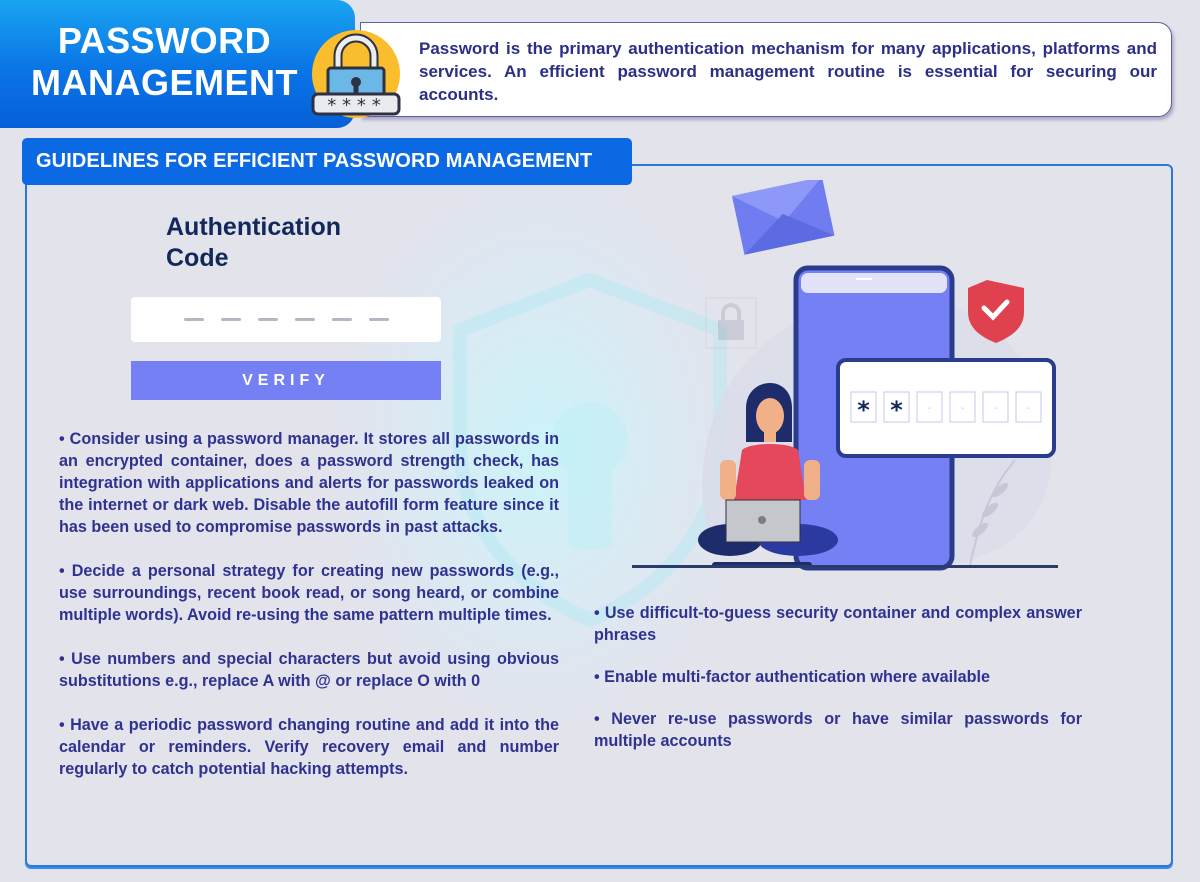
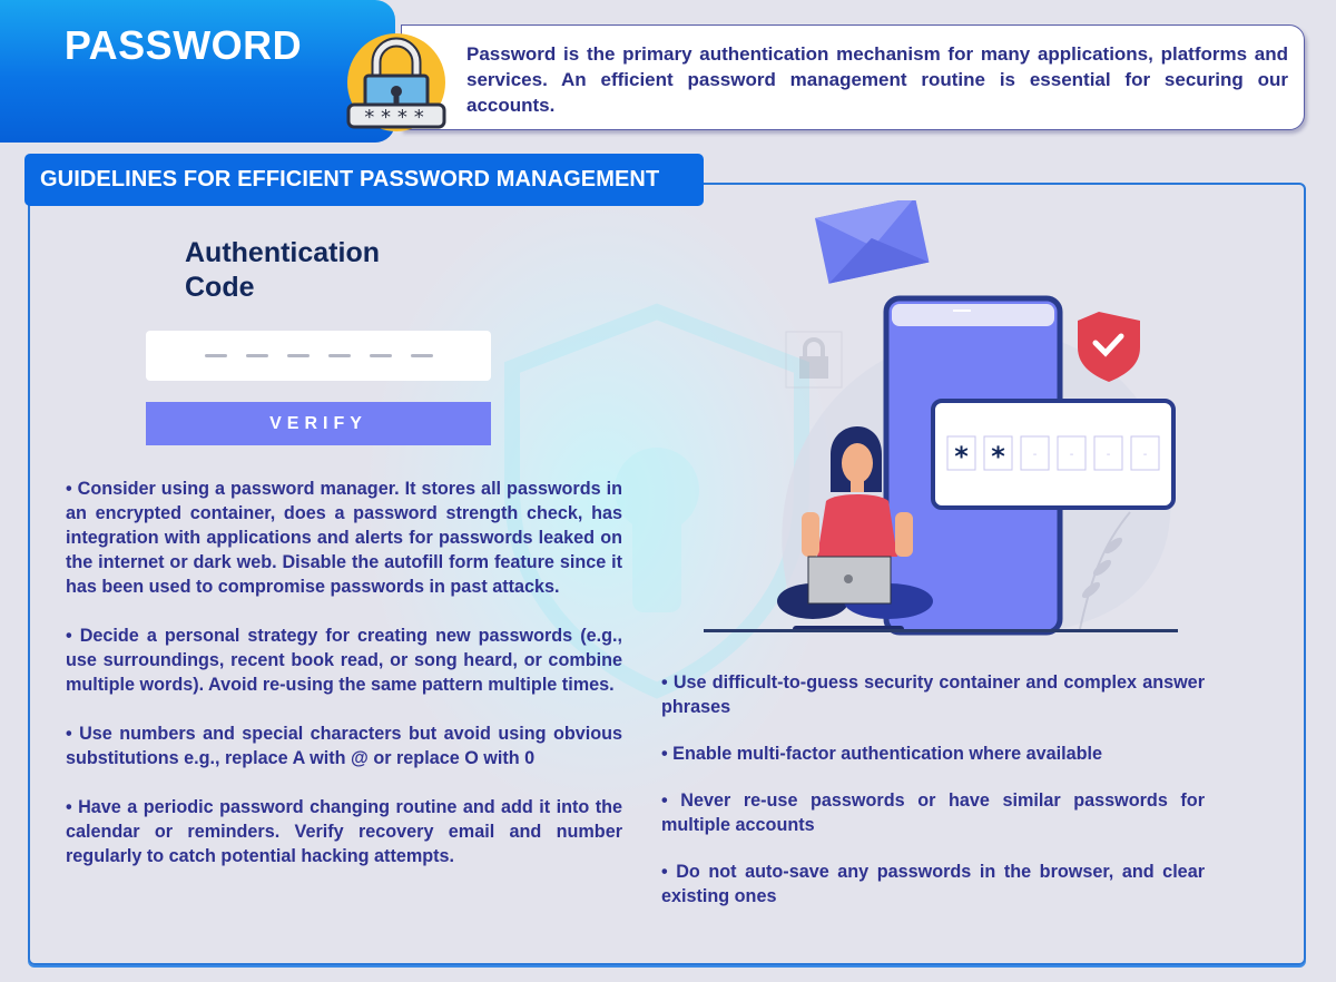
  PASSWORD
- MANAGEMENT
  Password is the primary authentication mechanism for many applications, platforms and services. An efficient password management routine is essential for securing our accounts.
  ****
  GUIDELINES FOR EFFICIENT PASSWORD MANAGEMENT
  Authentication
  Code
  VERIFY
  *
  *
  -
  -
  -
  -
  • Consider using a password manager. It stores all passwords in an encrypted container, does a password strength check, has integration with applications and alerts for passwords leaked on the internet or dark web. Disable the autofill form feature since it has been used to compromise passwords in past attacks.
  • Decide a personal strategy for creating new passwords (e.g., use surroundings, recent book read, or song heard, or combine multiple words). Avoid re-using the same pattern multiple times.
  • Use numbers and special characters but avoid using obvious substitutions e.g., replace A with @ or replace O with 0
  • Have a periodic password changing routine and add it into the calendar or reminders. Verify recovery email and number regularly to catch potential hacking attempts.
  • Use difficult-to-guess security container and complex answer phrases
  • Enable multi-factor authentication where available
  • Never re-use passwords or have similar passwords for multiple accounts
+ • Do not auto-save any passwords in the browser, and clear existing ones
